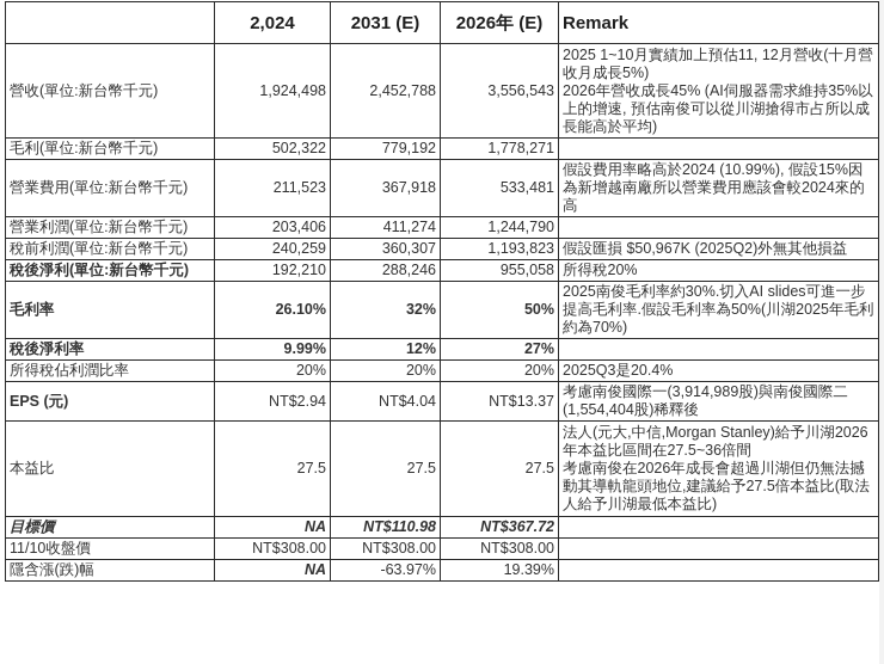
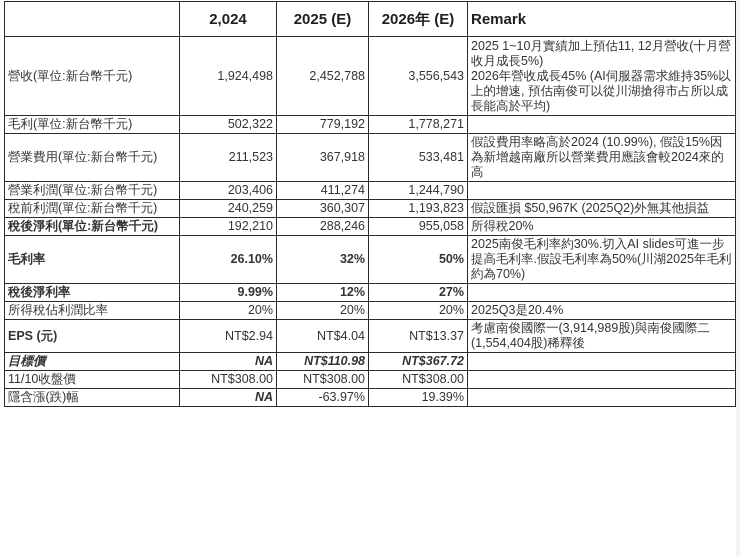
- 	2,024	2031 (E)	2026年 (E)	Remark
+ 	2,024	2025 (E)	2026年 (E)	Remark
  營收(單位:新台幣千元)	1,924,498	2,452,788	3,556,543	2025 1~10月實績加上預估11, 12月營收(十月營收月成長5%) 2026年營收成長45% (AI伺服器需求維持35%以上的增速, 預估南俊可以從川湖搶得市占所以成長能高於平均)
  毛利(單位:新台幣千元)	502,322	779,192	1,778,271
  營業費用(單位:新台幣千元)	211,523	367,918	533,481	假設費用率略高於2024 (10.99%), 假設15%因為新增越南廠所以營業費用應該會較2024來的高
  營業利潤(單位:新台幣千元)	203,406	411,274	1,244,790
  稅前利潤(單位:新台幣千元)	240,259	360,307	1,193,823	假設匯損 $50,967K (2025Q2)外無其他損益
  稅後淨利(單位:新台幣千元)	192,210	288,246	955,058	所得稅20%
  毛利率	26.10%	32%	50%	2025南俊毛利率約30%.切入AI slides可進一步提高毛利率.假設毛利率為50%(川湖2025年毛利約為70%)
  稅後淨利率	9.99%	12%	27%
  所得稅佔利潤比率	20%	20%	20%	2025Q3是20.4%
  EPS (元)	NT$2.94	NT$4.04	NT$13.37	考慮南俊國際一(3,914,989股)與南俊國際二(1,554,404股)稀釋後
- 本益比	27.5	27.5	27.5	法人(元大,中信,Morgan Stanley)給予川湖2026年本益比區間在27.5~36倍間 考慮南俊在2026年成長會超過川湖但仍無法撼動其導軌龍頭地位,建議給予27.5倍本益比(取法人給予川湖最低本益比)
  目標價	NA	NT$110.98	NT$367.72
  11/10收盤價	NT$308.00	NT$308.00	NT$308.00
  隱含漲(跌)幅	NA	-63.97%	19.39%
